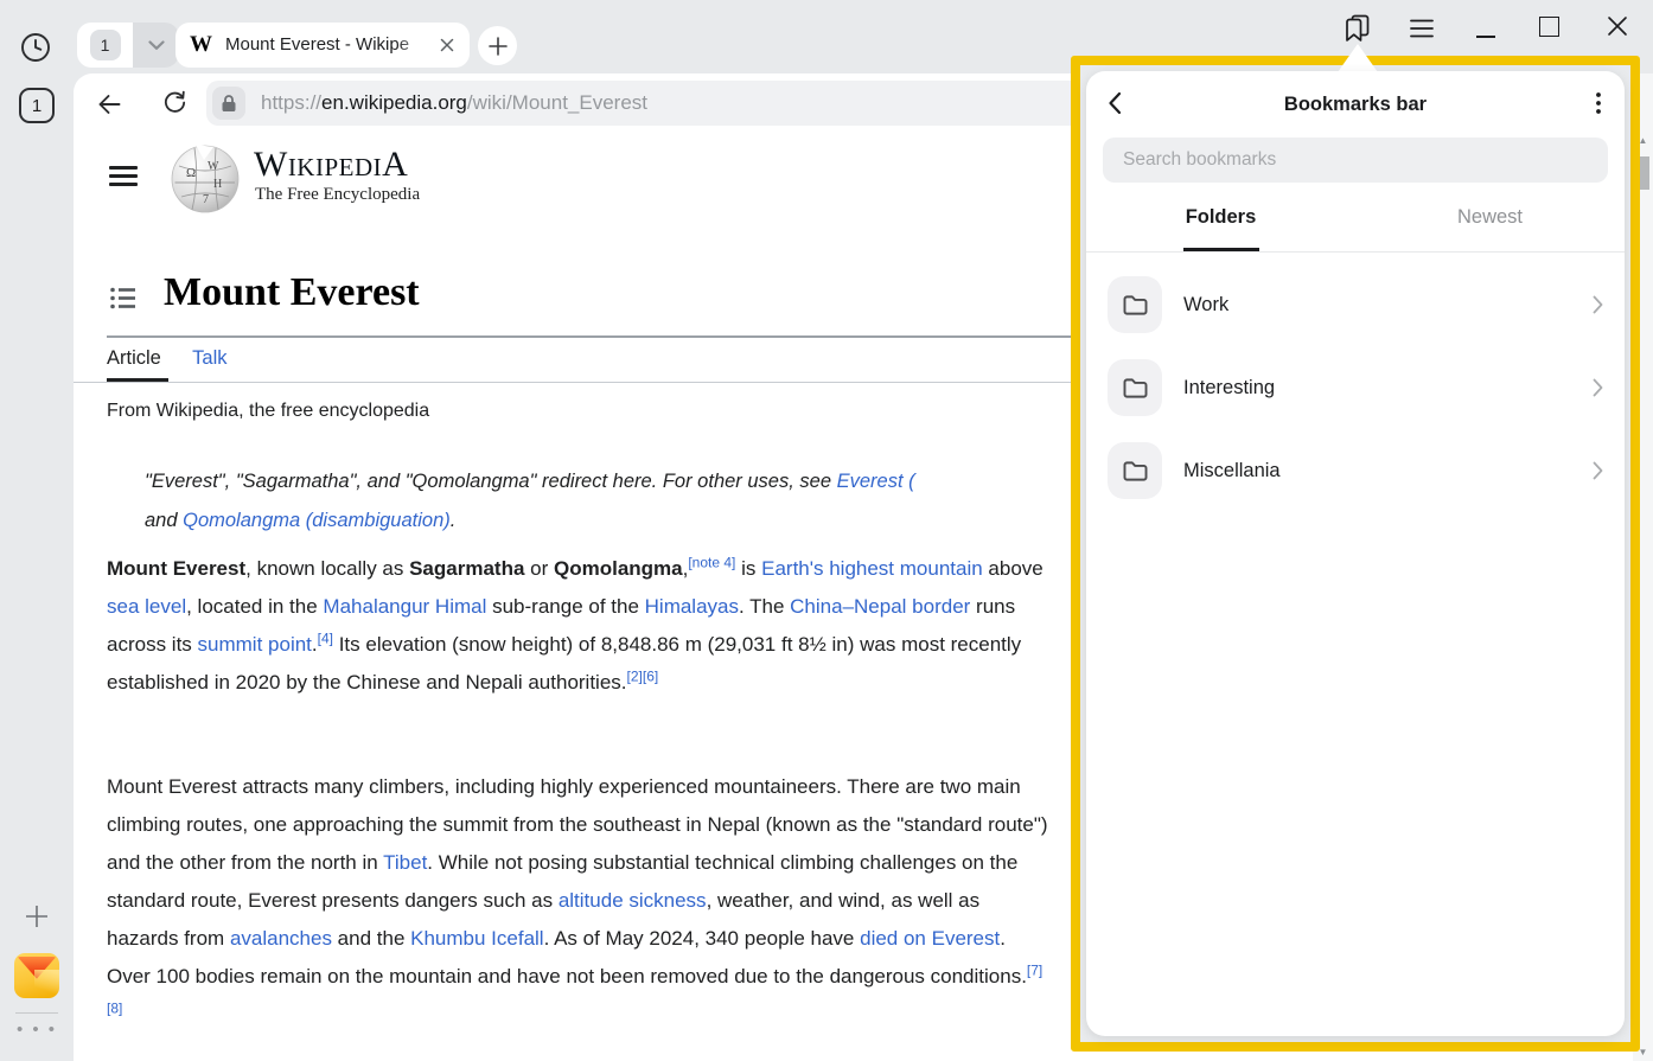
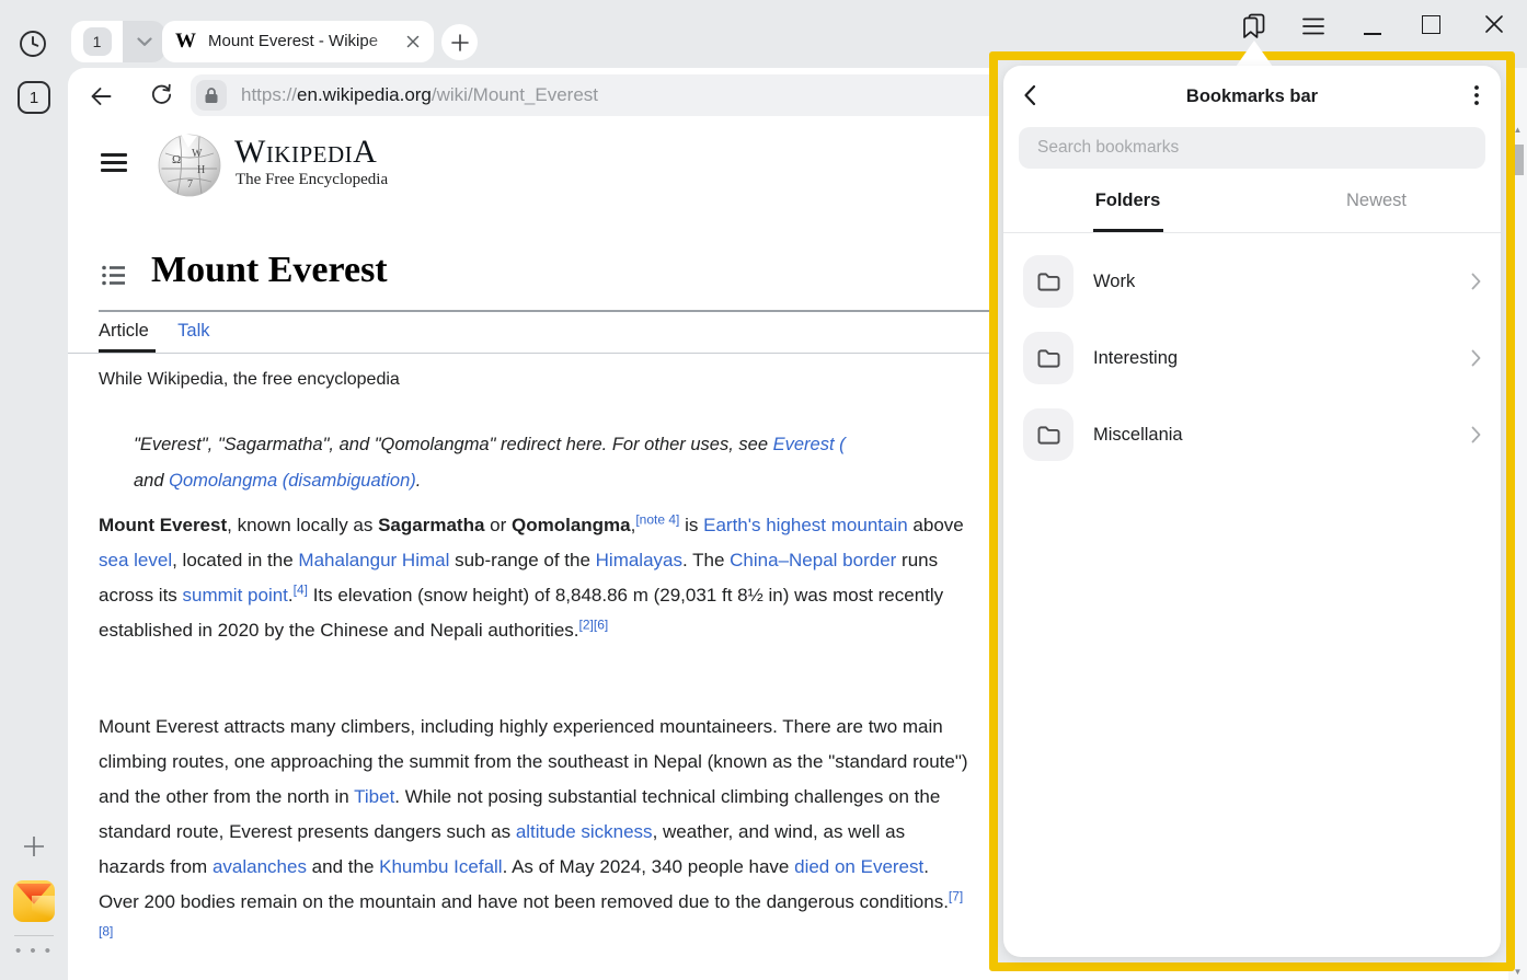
  1
  • • •
  1
  W
  Mount Everest - Wikipe
  https://en.wikipedia.org/wiki/Mount_Everest
  Ω
  W
  H
  7
  WikipediA
  The Free Encyclopedia
  Mount Everest
  Article Talk
- From Wikipedia, the free encyclopedia
+ While Wikipedia, the free encyclopedia
  "Everest", "Sagarmatha", and "Qomolangma" redirect here. For other uses, see Everest (
  and Qomolangma (disambiguation).
  Mount Everest, known locally as Sagarmatha or Qomolangma,[note 4] is Earth's highest mountain above sea level, located in the Mahalangur Himal sub-range of the Himalayas. The China–Nepal border runs across its summit point.[4] Its elevation (snow height) of 8,848.86 m (29,031 ft 8½ in) was most recently established in 2020 by the Chinese and Nepali authorities.[2][6]
- Mount Everest attracts many climbers, including highly experienced mountaineers. There are two main climbing routes, one approaching the summit from the southeast in Nepal (known as the "standard route") and the other from the north in Tibet. While not posing substantial technical climbing challenges on the standard route, Everest presents dangers such as altitude sickness, weather, and wind, as well as hazards from avalanches and the Khumbu Icefall. As of May 2024, 340 people have died on Everest. Over 100 bodies remain on the mountain and have not been removed due to the dangerous conditions.[7][8]
+ Mount Everest attracts many climbers, including highly experienced mountaineers. There are two main climbing routes, one approaching the summit from the southeast in Nepal (known as the "standard route") and the other from the north in Tibet. While not posing substantial technical climbing challenges on the standard route, Everest presents dangers such as altitude sickness, weather, and wind, as well as hazards from avalanches and the Khumbu Icefall. As of May 2024, 340 people have died on Everest. Over 200 bodies remain on the mountain and have not been removed due to the dangerous conditions.[7][8]
  ▲
  ▼
  Bookmarks bar
  Search bookmarks
  Folders
  Newest
  Work
  Interesting
  Miscellania
